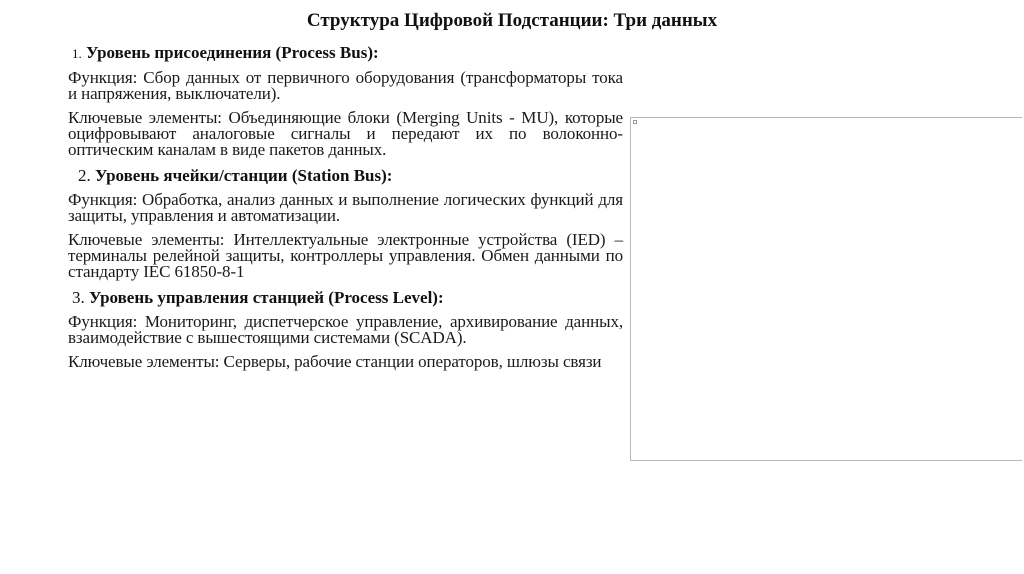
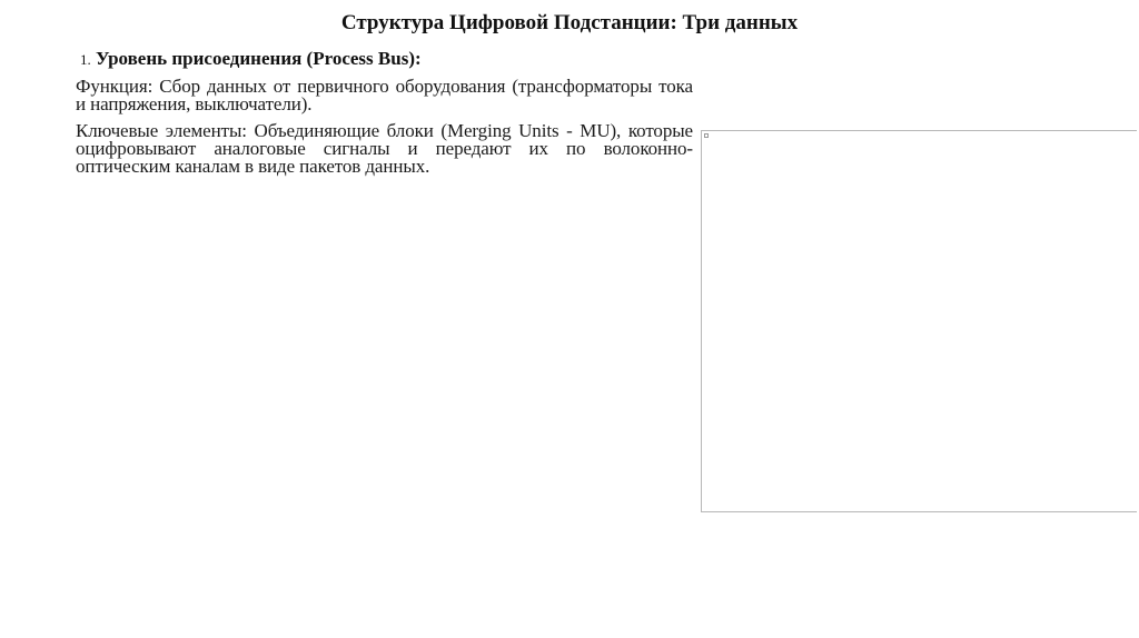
  Структура Цифровой Подстанции: Три данных
  1. Уровень присоединения (Process Bus):
  Функция: Сбор данных от первичного оборудования (трансформаторы тока и напряжения, выключатели).
  Ключевые элементы: Объединяющие блоки (Merging Units - MU), которые оцифровывают аналоговые сигналы и передают их по волоконно-оптическим каналам в виде пакетов данных.
- 2. Уровень ячейки/станции (Station Bus):
- Функция: Обработка, анализ данных и выполнение логических функций для защиты, управления и автоматизации.
- Ключевые элементы: Интеллектуальные электронные устройства (IED) – терминалы релейной защиты, контроллеры управления. Обмен данными по стандарту IEC 61850-8-1
- 3. Уровень управления станцией (Process Level):
- Функция: Мониторинг, диспетчерское управление, архивирование данных, взаимодействие с вышестоящими системами (SCADA).
- Ключевые элементы: Серверы, рабочие станции операторов, шлюзы связи
